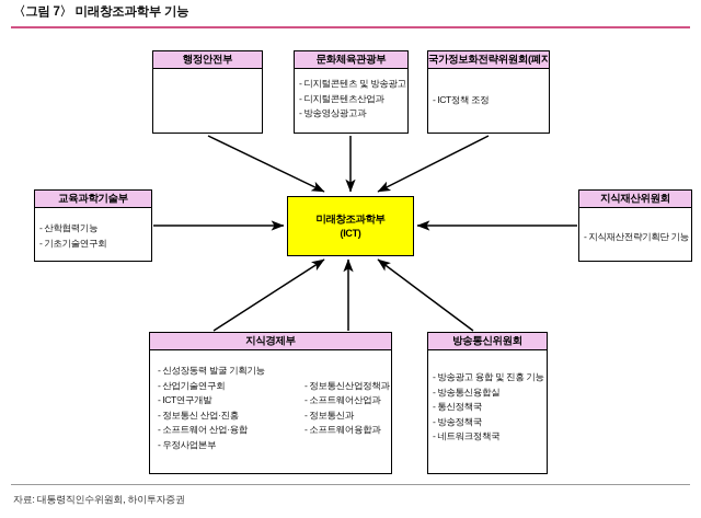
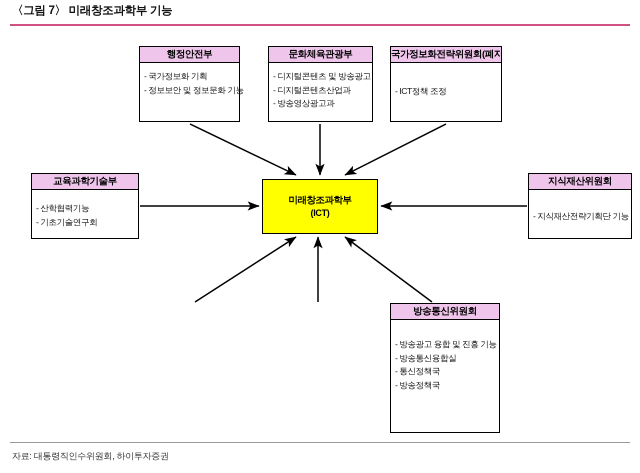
  〈그림 7〉 미래창조과학부 기능
  행정안전부
+ 국가정보화 기획
+ 정보보안 및 정보문화 기능
  문화체육관광부
  디지털콘텐츠 및 방송광고
  디지털콘텐츠산업과
  방송영상광고과
  국가정보화전략위원회(폐지
  ICT정책 조정
  교육과학기술부
  산학협력기능
  기초기술연구회
  지식재산위원회
  지식재산전략기획단 기능
- 지식경제부
- 신성장동력 발굴 기획기능
- 산업기술연구회
- ICT연구개발
- 정보통신 산업·진흥
- 소프트웨어 산업·융합
- 우정사업본부
- 정보통신산업정책과
- 소프트웨어산업과
- 정보통신과
- 소프트웨어융합과
  방송통신위원회
  방송광고 융합 및 진흥 기능
  방송통신융합실
  통신정책국
  방송정책국
- 네트워크정책국
  미래창조과학부
  (ICT)
  자료: 대통령직인수위원회, 하이투자증권
